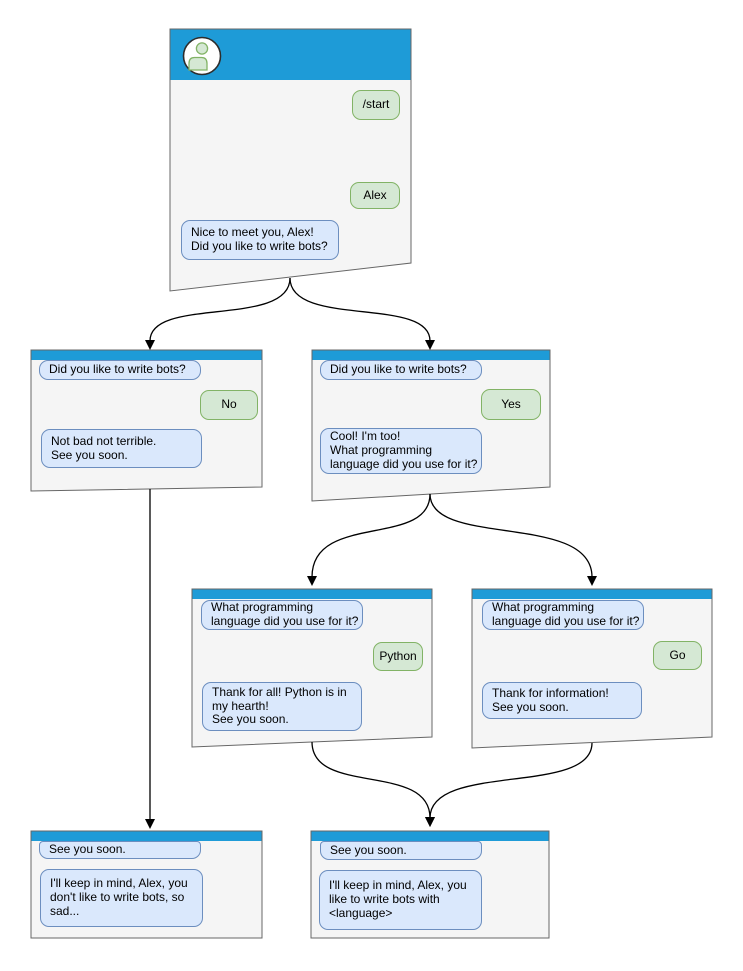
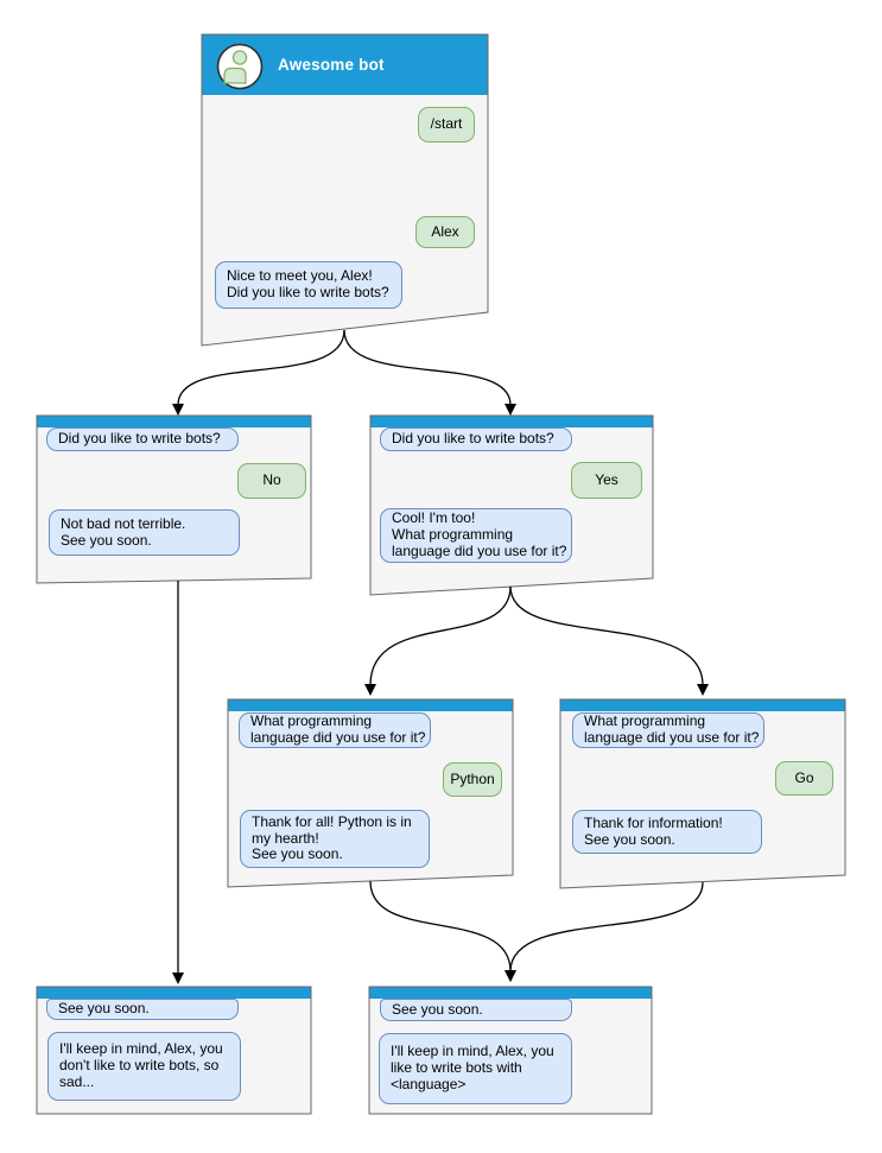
+ Awesome bot
  /start
  Alex
  Nice to meet you, Alex!
  Did you like to write bots?
  Did you like to write bots?
  No
  Not bad not terrible.
  See you soon.
  Did you like to write bots?
  Yes
  Cool! I'm too!
  What programming
  language did you use for it?
  What programming
  language did you use for it?
  Python
  Thank for all! Python is in
  my hearth!
  See you soon.
  What programming
  language did you use for it?
  Go
  Thank for information!
  See you soon.
  See you soon.
  I'll keep in mind, Alex, you
  don't like to write bots, so
  sad...
  See you soon.
  I'll keep in mind, Alex, you
  like to write bots with
  <language>
